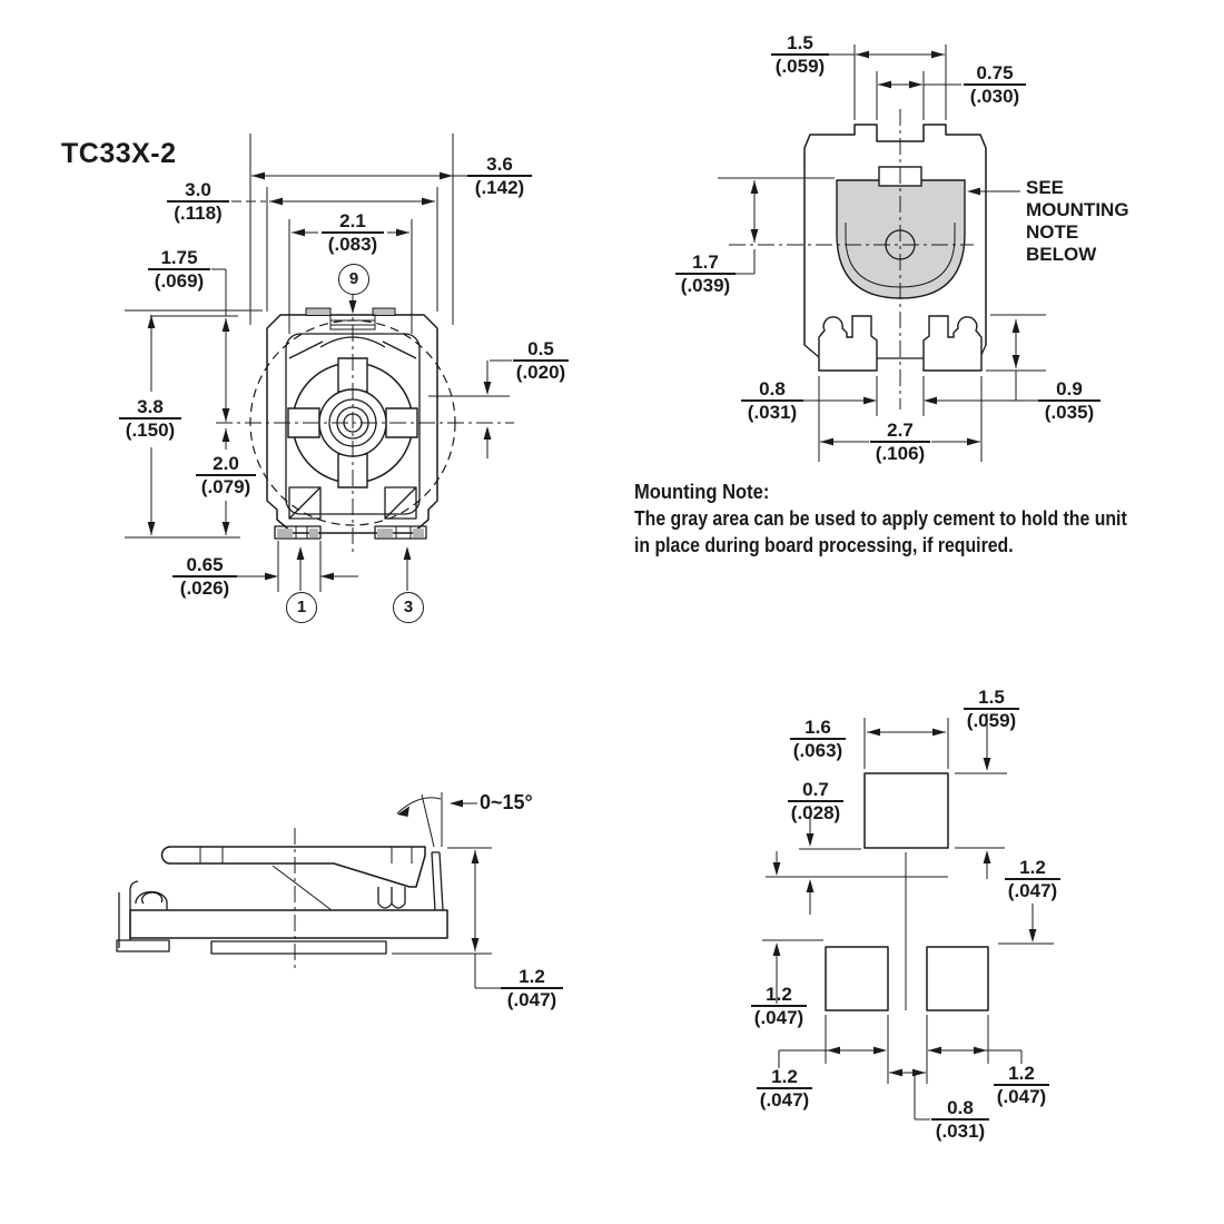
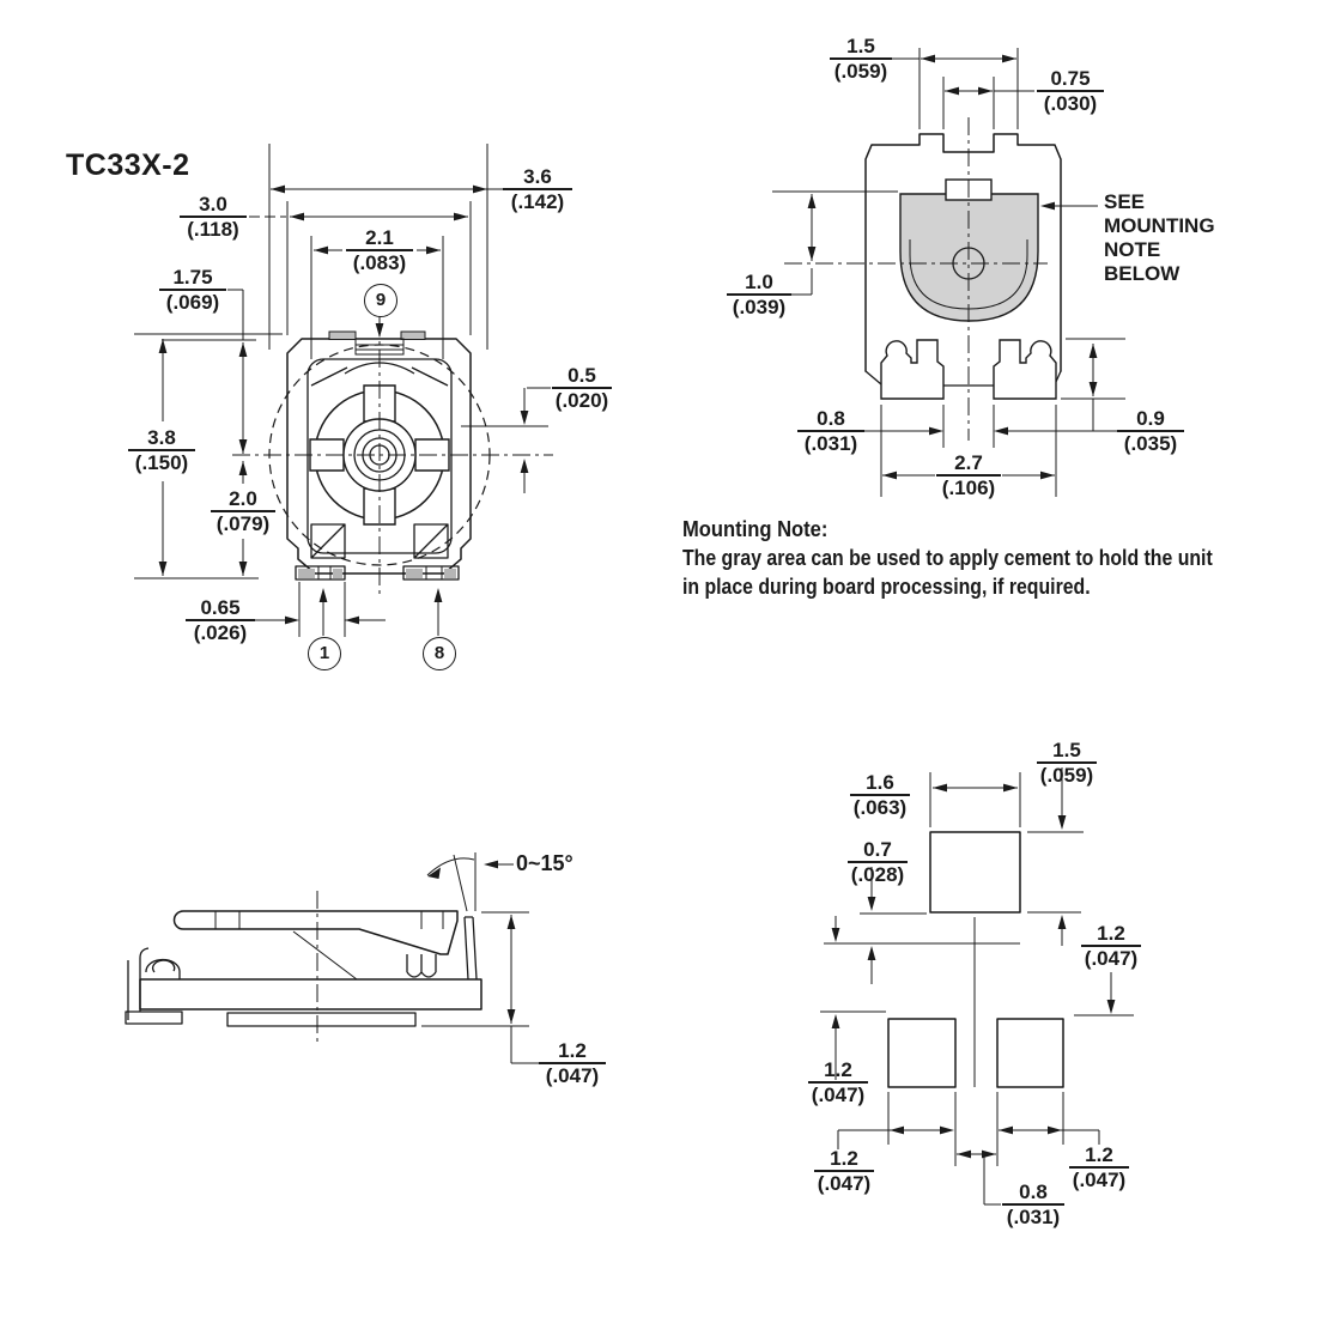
  TC33X-2
  3.6
  (.142)
  3.0
  (.118)
  2.1
  (.083)
  1.75
  (.069)
  3.8
  (.150)
  2.0
  (.079)
  0.5
  (.020)
  0.65
  (.026)
  9
  1
- 3
+ 8
  1.5
  (.059)
  0.75
  (.030)
- 1.7
+ 1.0
  (.039)
  0.8
  (.031)
  0.9
  (.035)
  2.7
  (.106)
  SEE
  MOUNTING
  NOTE
  BELOW
  Mounting Note:
  The gray area can be used to apply cement to hold the unit
  in place during board processing, if required.
  1.6
  (.063)
  1.5
  (.059)
  0.7
  (.028)
  1.2
  (.047)
  1.2
  (.047)
  1.2
  (.047)
  1.2
  (.047)
  0.8
  (.031)
  0~15°
  1.2
  (.047)
